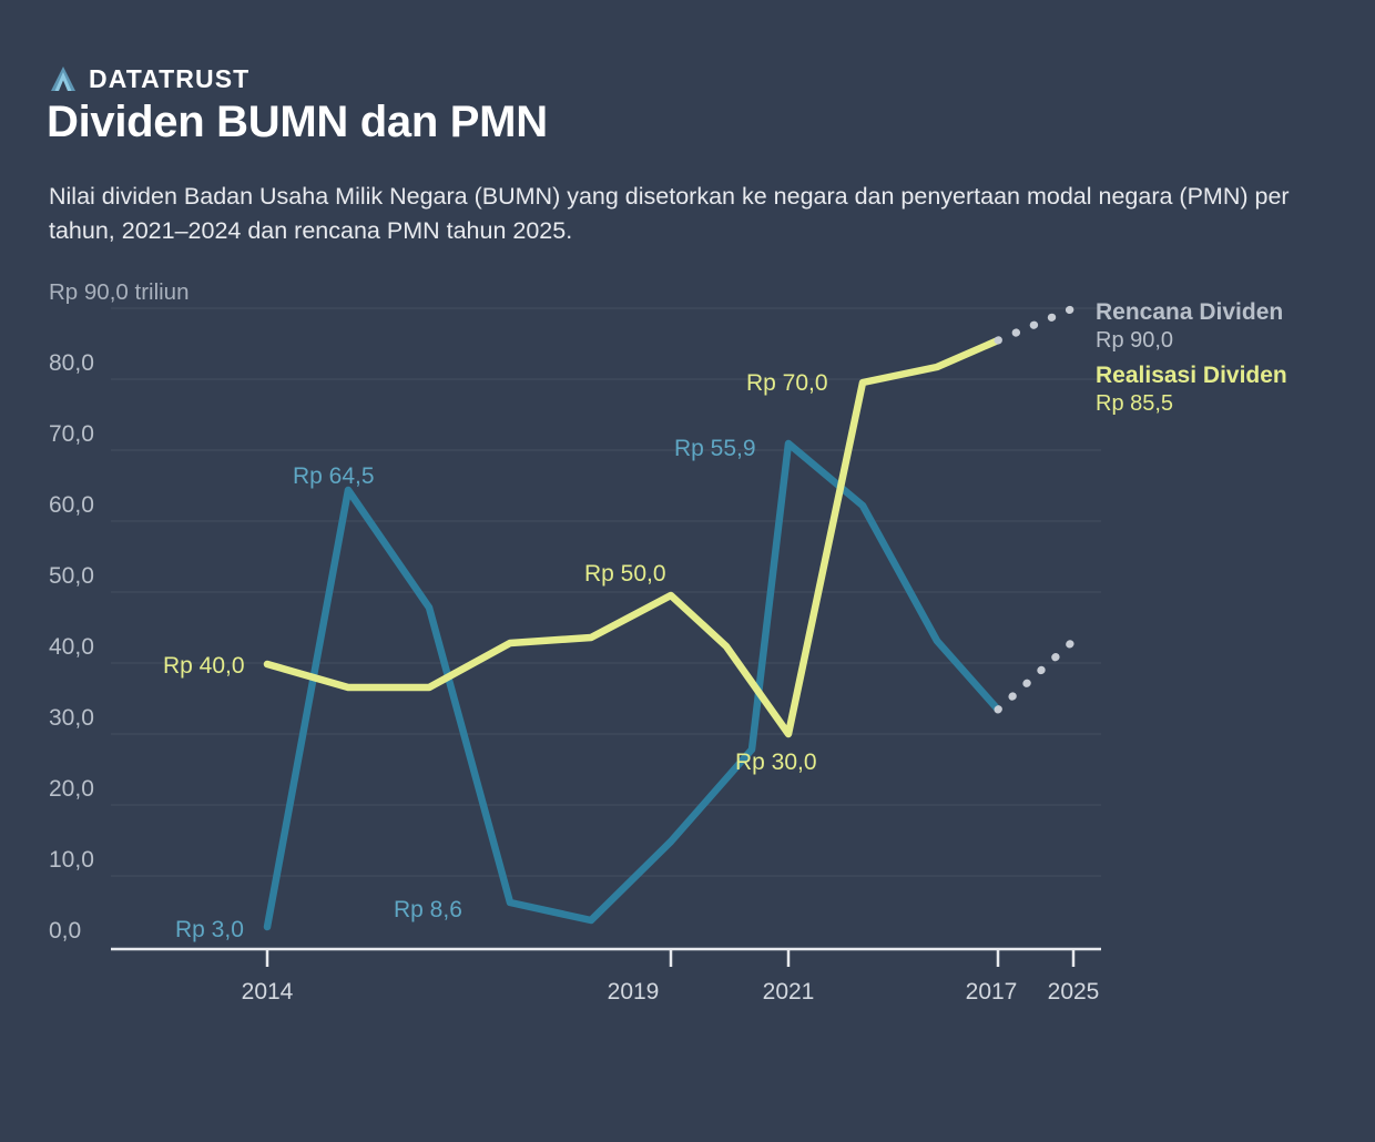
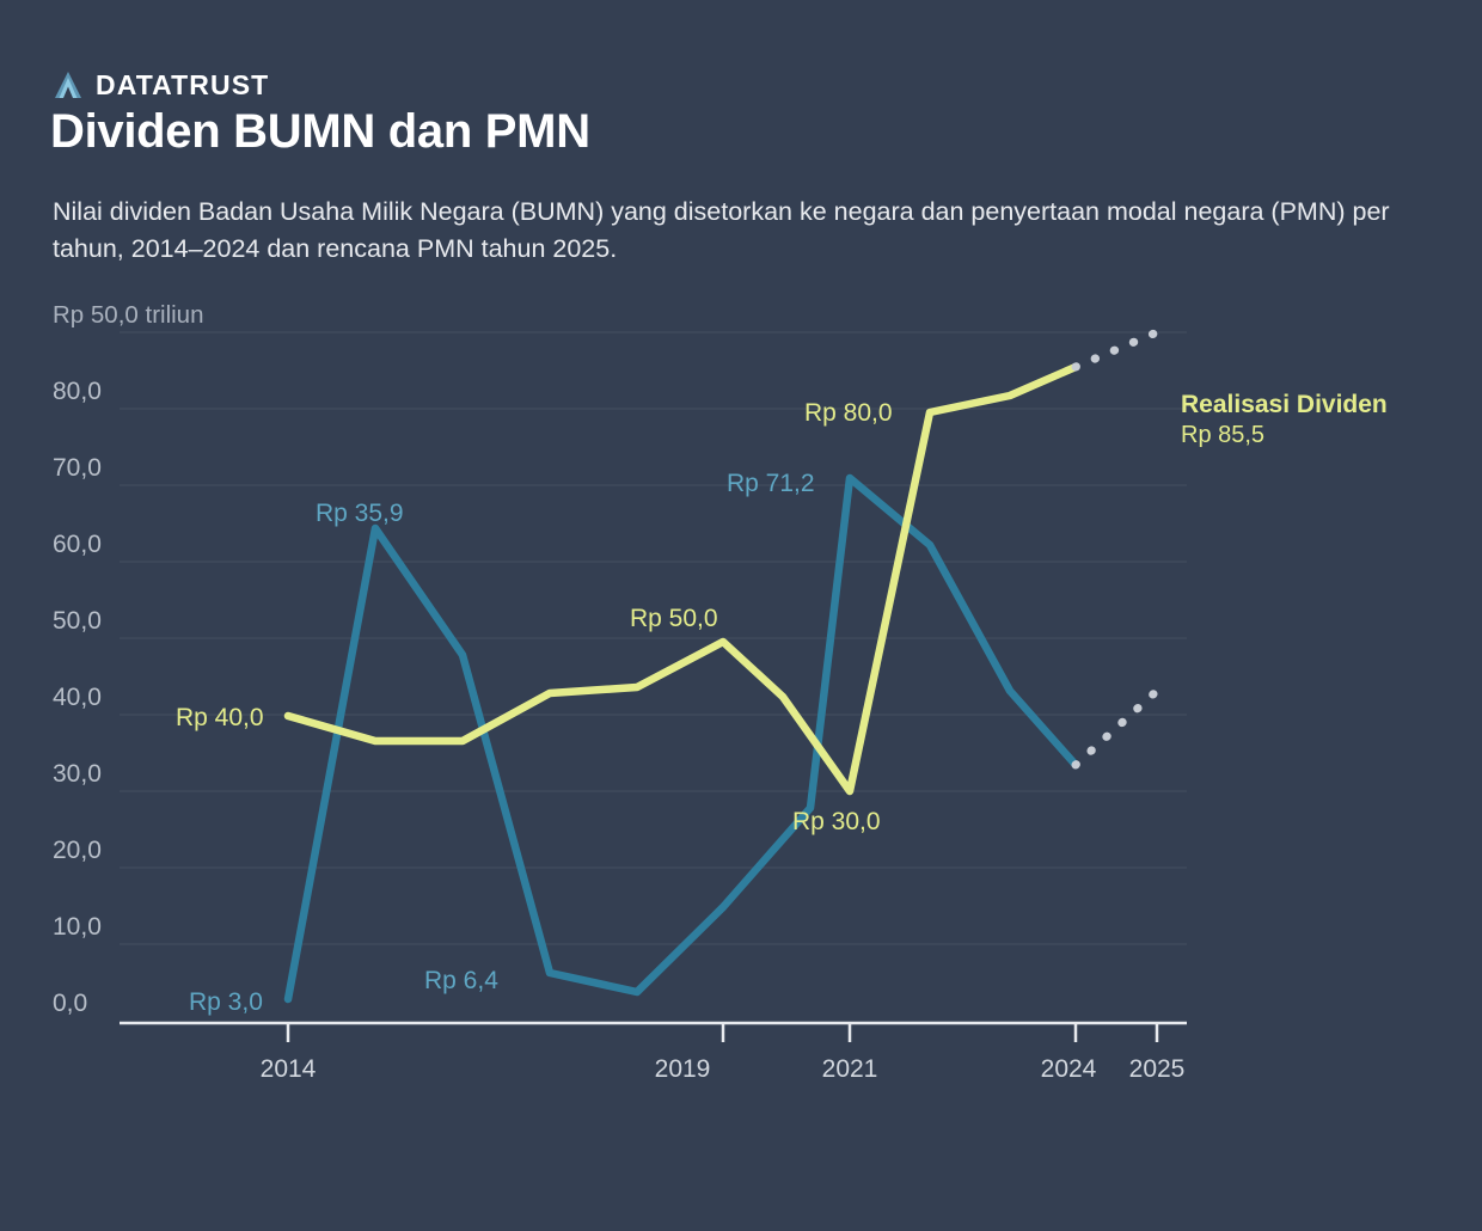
  DATATRUST
  Dividen BUMN dan PMN
- Nilai dividen Badan Usaha Milik Negara (BUMN) yang disetorkan ke negara dan penyertaan modal negara (PMN) per tahun, 2021–2024 dan rencana PMN tahun 2025.
+ Nilai dividen Badan Usaha Milik Negara (BUMN) yang disetorkan ke negara dan penyertaan modal negara (PMN) per tahun, 2014–2024 dan rencana PMN tahun 2025.
- Rp 90,0 triliun
+ Rp 50,0 triliun
  80,0
  70,0
  60,0
  50,0
  40,0
  30,0
  20,0
  10,0
  0,0
  Rp 40,0
  Rp 50,0
  Rp 30,0
- Rp 70,0
+ Rp 80,0
  Rp 3,0
- Rp 64,5
+ Rp 35,9
- Rp 8,6
+ Rp 6,4
- Rp 55,9
+ Rp 71,2
- Rencana Dividen
- Rp 90,0
  Realisasi Dividen
  Rp 85,5
  2014
  2019
  2021
- 2017
+ 2024
  2025
